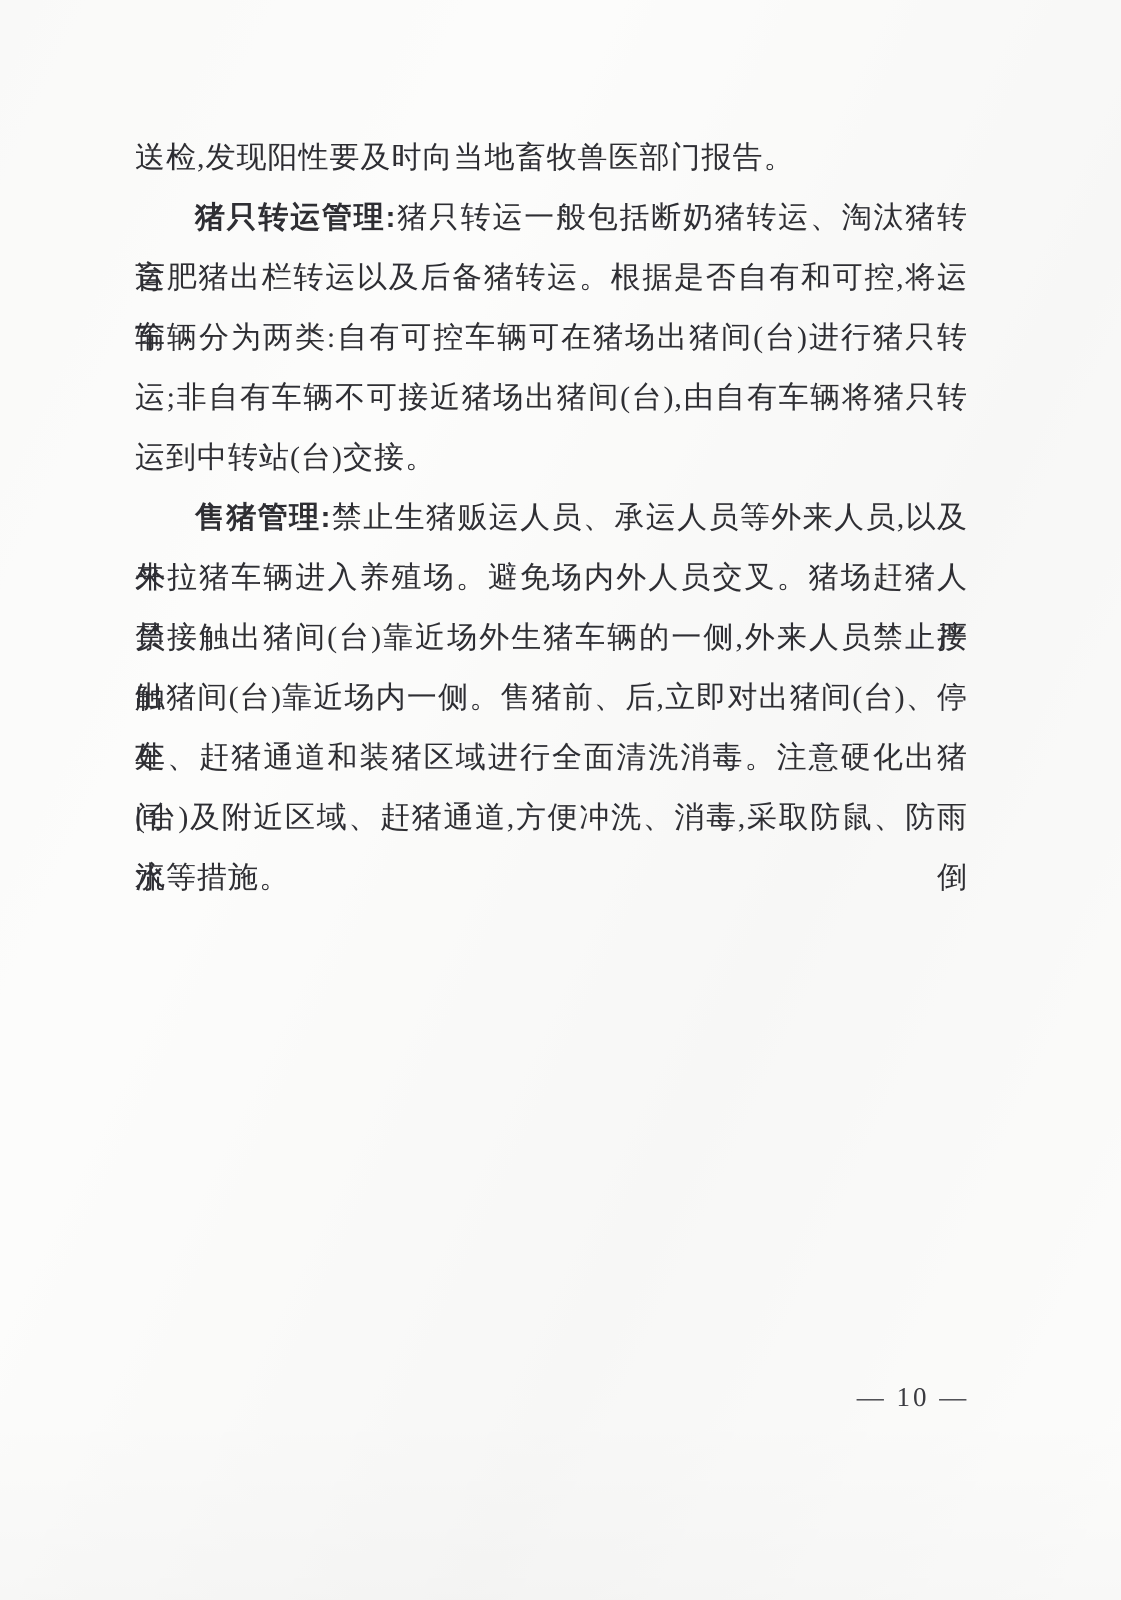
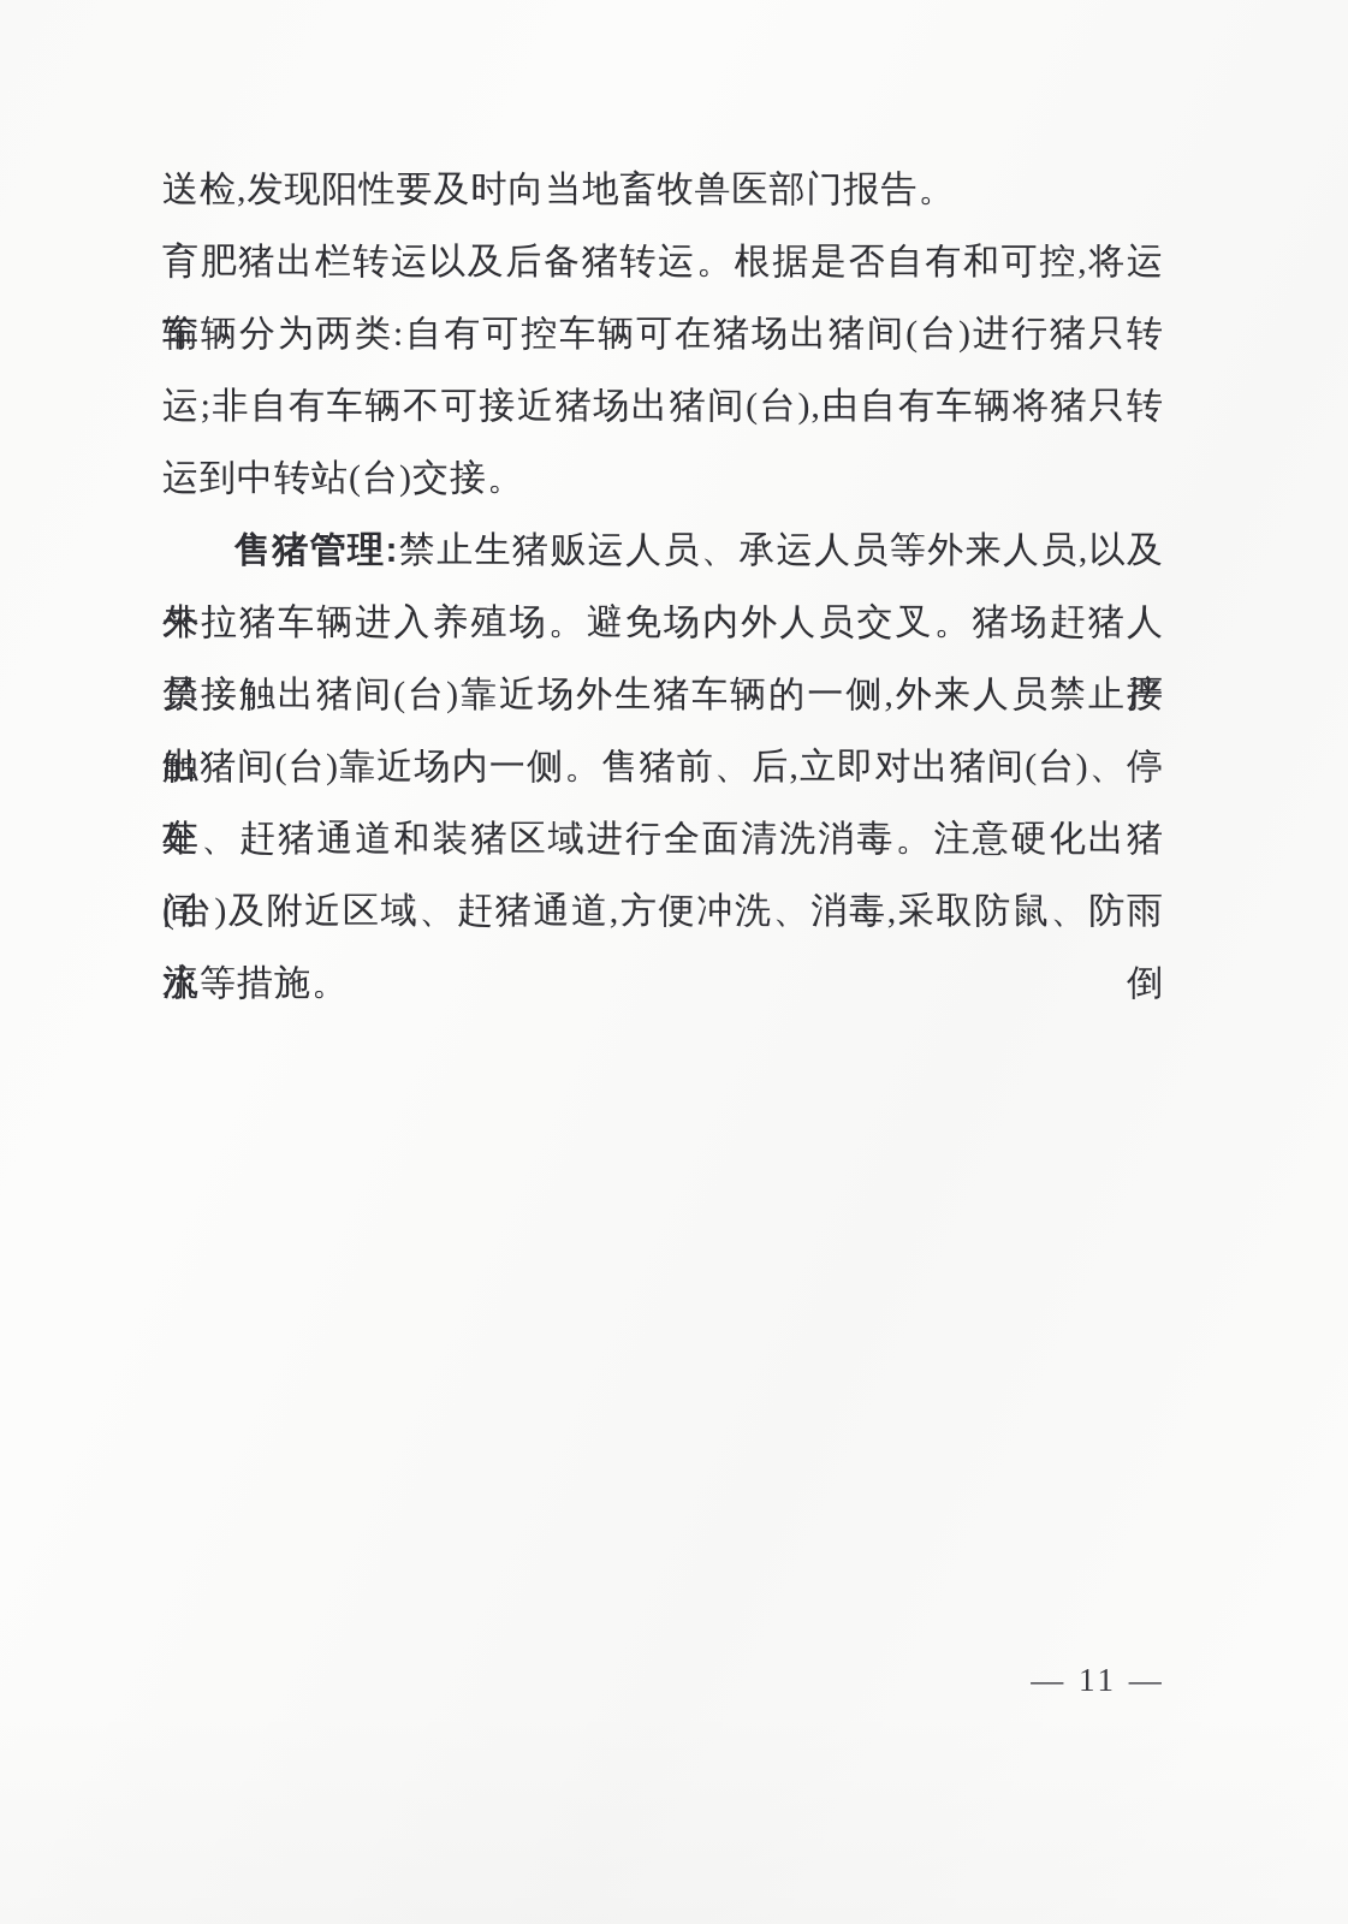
  送检,发现阳性要及时向当地畜牧兽医部门报告。
- 猪只转运管理:猪只转运一般包括断奶猪转运、淘汰猪转运、
  育肥猪出栏转运以及后备猪转运。根据是否自有和可控,将运输
  车辆分为两类:自有可控车辆可在猪场出猪间(台)进行猪只转
  运;非自有车辆不可接近猪场出猪间(台),由自有车辆将猪只转
  运到中转站(台)交接。
  售猪管理:禁止生猪贩运人员、承运人员等外来人员,以及外
  来拉猪车辆进入养殖场。避免场内外人员交叉。猪场赶猪人员严
  禁接触出猪间(台)靠近场外生猪车辆的一侧,外来人员禁止接触
  出猪间(台)靠近场内一侧。售猪前、后,立即对出猪间(台)、停车
  处、赶猪通道和装猪区域进行全面清洗消毒。注意硬化出猪间
  (台)及附近区域、赶猪通道,方便冲洗、消毒,采取防鼠、防雨水倒
  流等措施。
- — 10 —
+ — 11 —
